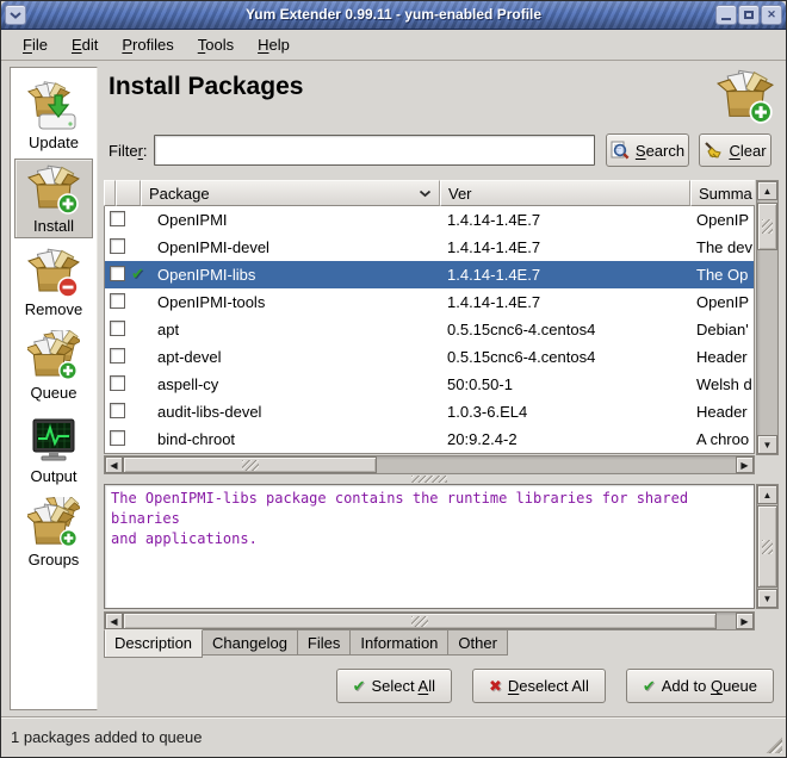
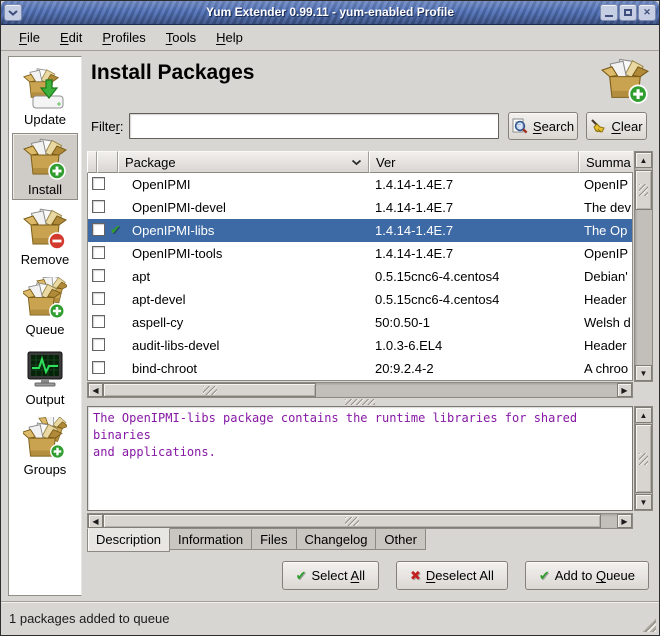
  Yum Extender 0.99.11 - yum-enabled Profile
  ✕
  File
  Edit
  Profiles
  Tools
  Help
  Update
  Install
  Remove
  Queue
  Output
  Groups
  Install Packages
  Filter:
  Search
  Clear
  Package
  Ver
  Summa
  OpenIPMI
  1.4.14-1.4E.7
  OpenIP
  OpenIPMI-devel
  1.4.14-1.4E.7
  The dev
  ✔
  OpenIPMI-libs
  1.4.14-1.4E.7
  The Op
  OpenIPMI-tools
  1.4.14-1.4E.7
  OpenIP
  apt
  0.5.15cnc6-4.centos4
  Debian'
  apt-devel
  0.5.15cnc6-4.centos4
  Header
  aspell-cy
  50:0.50-1
  Welsh d
  audit-libs-devel
  1.0.3-6.EL4
  Header
  bind-chroot
  20:9.2.4-2
  A chroo
  ▲
  ▼
  ◀
  ▶
  The OpenIPMI-libs package contains the runtime libraries for shared binaries
  and applications.
  ▲
  ▼
  ◀
  ▶
  Description
- Changelog
+ Information
  Files
- Information
+ Changelog
  Other
  ✔
  Select All
  ✖
  Deselect All
  ✔
  Add to Queue
  1 packages added to queue
